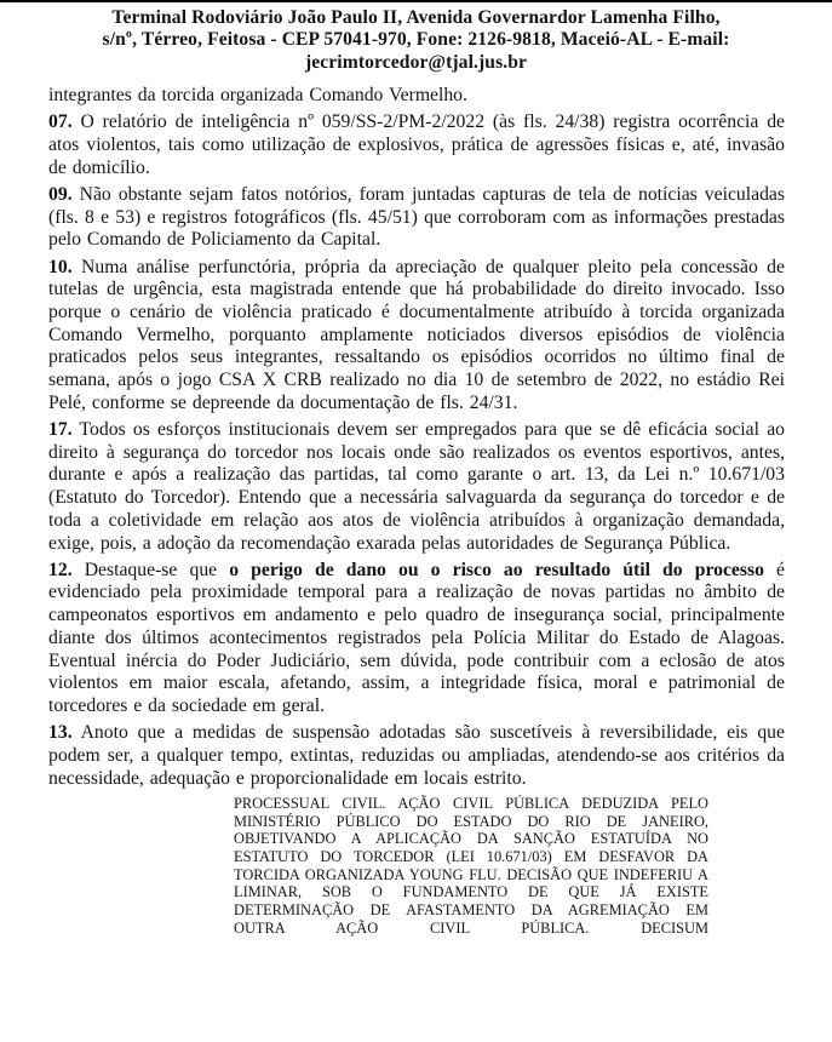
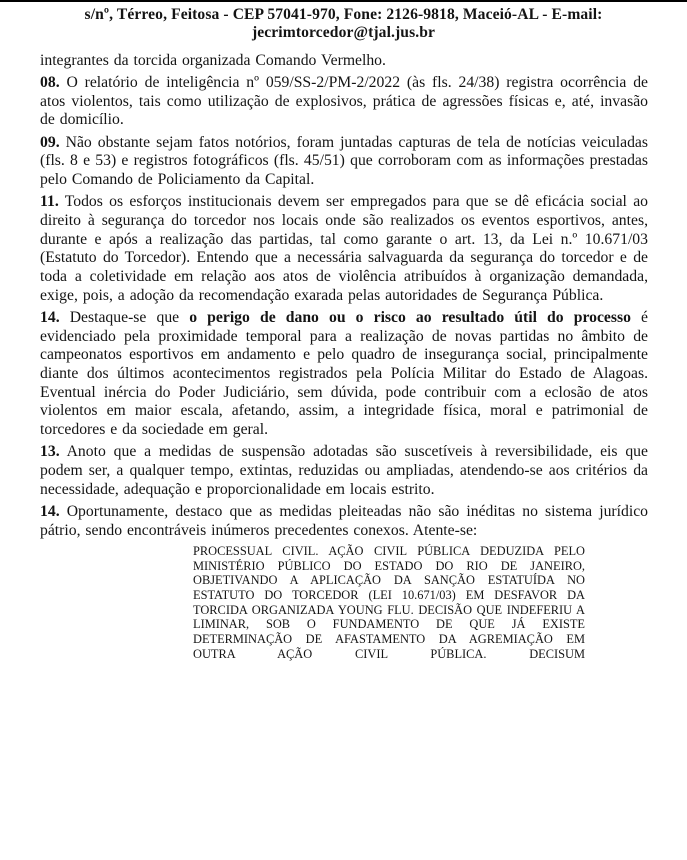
- Terminal Rodoviário João Paulo II, Avenida Governardor Lamenha Filho,
  s/nº, Térreo, Feitosa - CEP 57041-970, Fone: 2126-9818, Maceió-AL - E-mail:
  jecrimtorcedor@tjal.jus.br
  integrantes da torcida organizada Comando Vermelho.
- 07. O relatório de inteligência nº 059/SS-2/PM-2/2022 (às fls. 24/38) registra ocorrência de atos violentos, tais como utilização de explosivos, prática de agressões físicas e, até, invasão de domicílio.
+ 08. O relatório de inteligência nº 059/SS-2/PM-2/2022 (às fls. 24/38) registra ocorrência de atos violentos, tais como utilização de explosivos, prática de agressões físicas e, até, invasão de domicílio.
  09. Não obstante sejam fatos notórios, foram juntadas capturas de tela de notícias veiculadas (fls. 8 e 53) e registros fotográficos (fls. 45/51) que corroboram com as informações prestadas pelo Comando de Policiamento da Capital.
- 10. Numa análise perfunctória, própria da apreciação de qualquer pleito pela concessão de tutelas de urgência, esta magistrada entende que há probabilidade do direito invocado. Isso porque o cenário de violência praticado é documentalmente atribuído à torcida organizada Comando Vermelho, porquanto amplamente noticiados diversos episódios de violência praticados pelos seus integrantes, ressaltando os episódios ocorridos no último final de semana, após o jogo CSA X CRB realizado no dia 10 de setembro de 2022, no estádio Rei Pelé, conforme se depreende da documentação de fls. 24/31.
- 17. Todos os esforços institucionais devem ser empregados para que se dê eficácia social ao direito à segurança do torcedor nos locais onde são realizados os eventos esportivos, antes, durante e após a realização das partidas, tal como garante o art. 13, da Lei n.º 10.671/03 (Estatuto do Torcedor). Entendo que a necessária salvaguarda da segurança do torcedor e de toda a coletividade em relação aos atos de violência atribuídos à organização demandada, exige, pois, a adoção da recomendação exarada pelas autoridades de Segurança Pública.
+ 11. Todos os esforços institucionais devem ser empregados para que se dê eficácia social ao direito à segurança do torcedor nos locais onde são realizados os eventos esportivos, antes, durante e após a realização das partidas, tal como garante o art. 13, da Lei n.º 10.671/03 (Estatuto do Torcedor). Entendo que a necessária salvaguarda da segurança do torcedor e de toda a coletividade em relação aos atos de violência atribuídos à organização demandada, exige, pois, a adoção da recomendação exarada pelas autoridades de Segurança Pública.
- 12. Destaque-se que o perigo de dano ou o risco ao resultado útil do processo é evidenciado pela proximidade temporal para a realização de novas partidas no âmbito de campeonatos esportivos em andamento e pelo quadro de insegurança social, principalmente diante dos últimos acontecimentos registrados pela Polícia Militar do Estado de Alagoas. Eventual inércia do Poder Judiciário, sem dúvida, pode contribuir com a eclosão de atos violentos em maior escala, afetando, assim, a integridade física, moral e patrimonial de torcedores e da sociedade em geral.
+ 14. Destaque-se que o perigo de dano ou o risco ao resultado útil do processo é evidenciado pela proximidade temporal para a realização de novas partidas no âmbito de campeonatos esportivos em andamento e pelo quadro de insegurança social, principalmente diante dos últimos acontecimentos registrados pela Polícia Militar do Estado de Alagoas. Eventual inércia do Poder Judiciário, sem dúvida, pode contribuir com a eclosão de atos violentos em maior escala, afetando, assim, a integridade física, moral e patrimonial de torcedores e da sociedade em geral.
  13. Anoto que a medidas de suspensão adotadas são suscetíveis à reversibilidade, eis que podem ser, a qualquer tempo, extintas, reduzidas ou ampliadas, atendendo-se aos critérios da necessidade, adequação e proporcionalidade em locais estrito.
+ 14. Oportunamente, destaco que as medidas pleiteadas não são inéditas no sistema jurídico pátrio, sendo encontráveis inúmeros precedentes conexos. Atente-se:
  PROCESSUAL CIVIL. AÇÃO CIVIL PÚBLICA DEDUZIDA PELO MINISTÉRIO PÚBLICO DO ESTADO DO RIO DE JANEIRO, OBJETIVANDO A APLICAÇÃO DA SANÇÃO ESTATUÍDA NO ESTATUTO DO TORCEDOR (LEI 10.671/03) EM DESFAVOR DA TORCIDA ORGANIZADA YOUNG FLU. DECISÃO QUE INDEFERIU A LIMINAR, SOB O FUNDAMENTO DE QUE JÁ EXISTE DETERMINAÇÃO DE AFASTAMENTO DA AGREMIAÇÃO EM OUTRA AÇÃO CIVIL PÚBLICA. DECISUM
